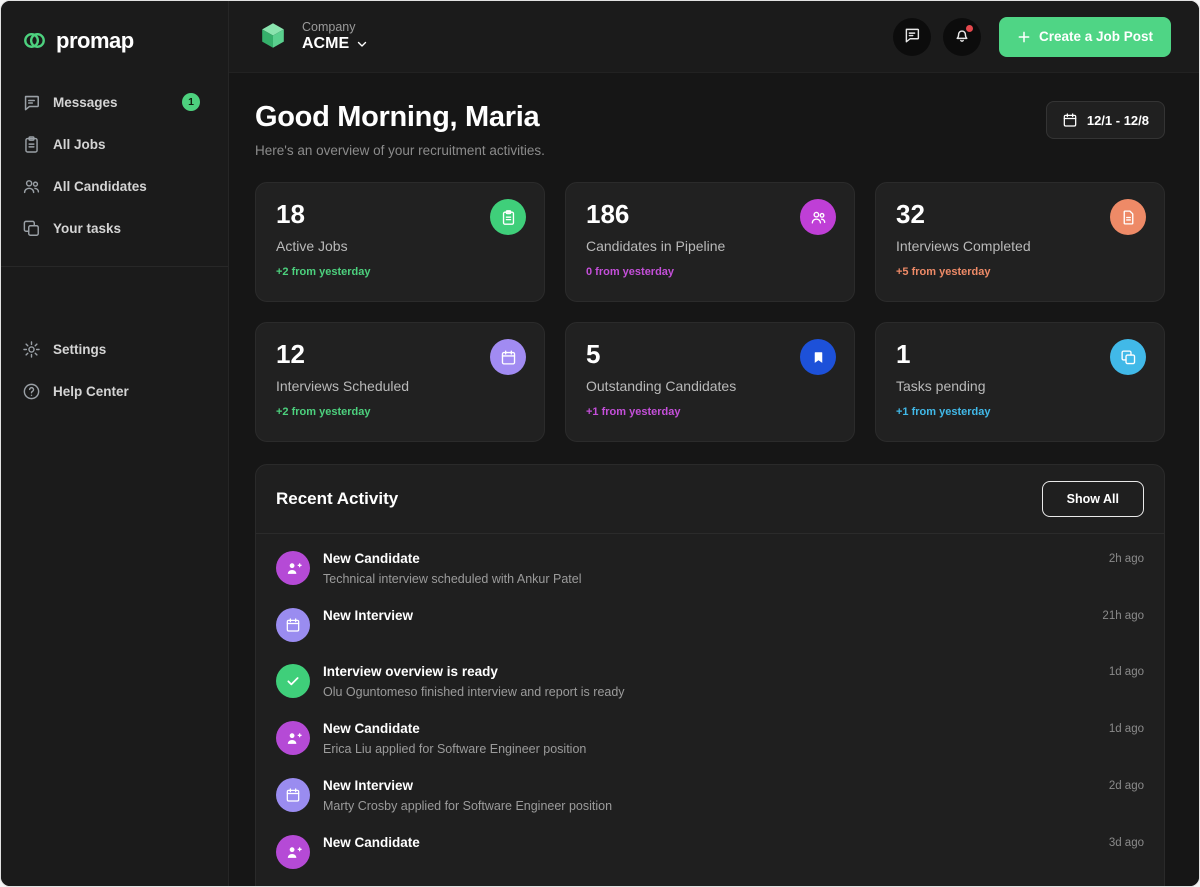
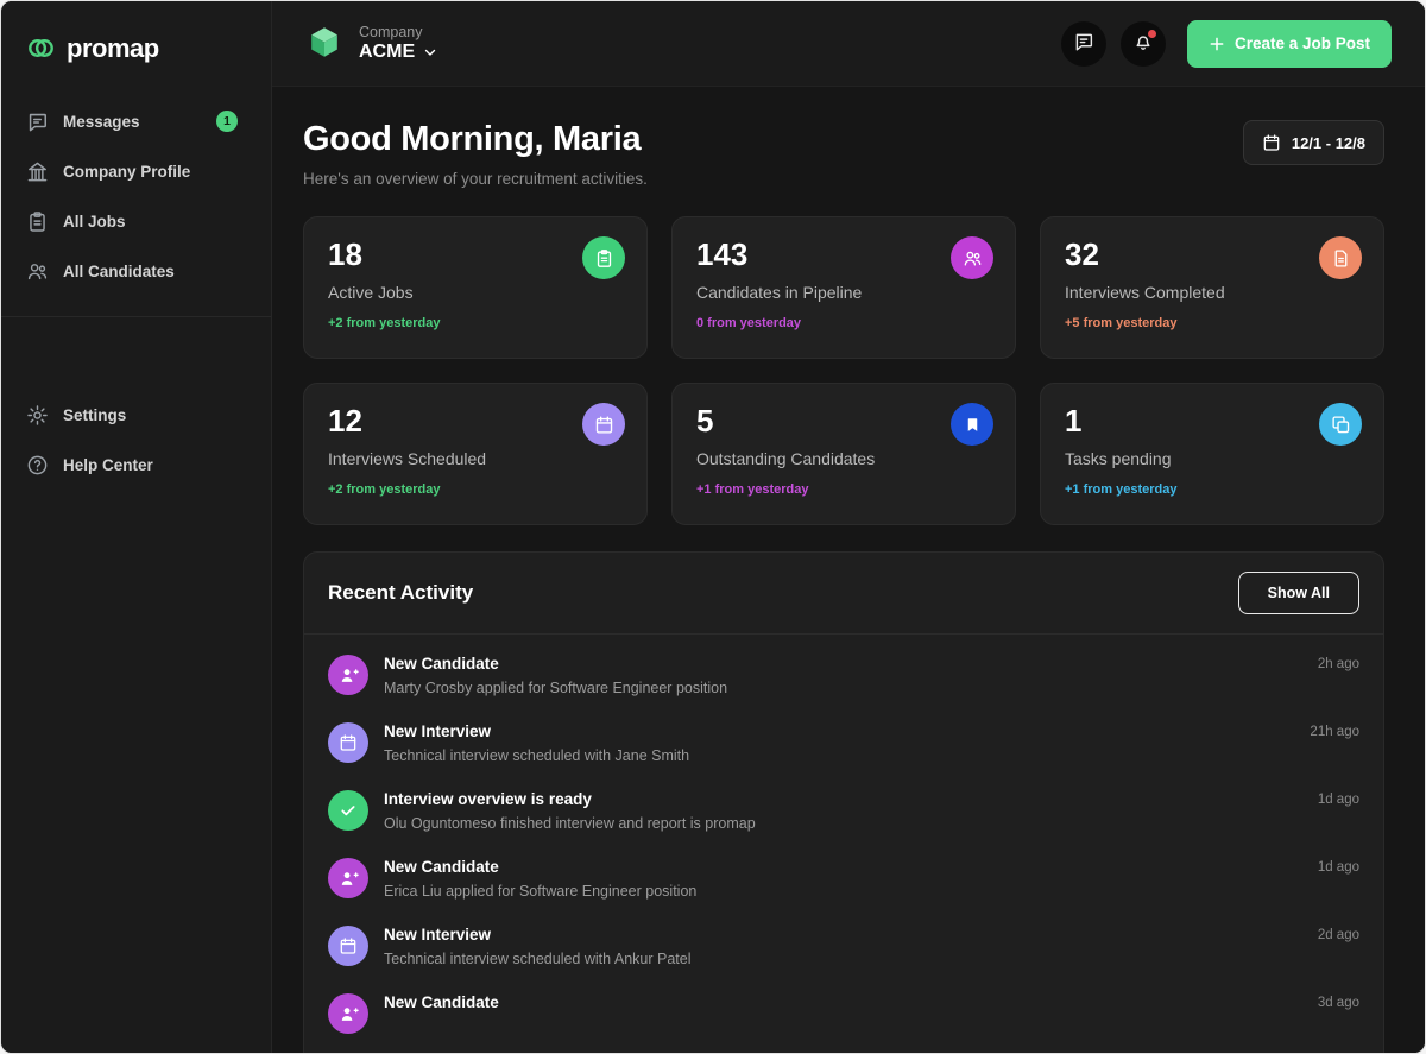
  promap
  Messages
  1
+ Company Profile
  All Jobs
  All Candidates
- Your tasks
  Settings
  Help Center
  Company
  ACME
  Create a Job Post
  Good Morning, Maria
  Here's an overview of your recruitment activities.
  12/1 - 12/8
  18
  Active Jobs
  +2 from yesterday
- 186
+ 143
  Candidates in Pipeline
  0 from yesterday
  32
  Interviews Completed
  +5 from yesterday
  12
  Interviews Scheduled
  +2 from yesterday
  5
  Outstanding Candidates
  +1 from yesterday
  1
  Tasks pending
  +1 from yesterday
  Recent Activity
  Show All
  New Candidate
- Technical interview scheduled with Ankur Patel
+ Marty Crosby applied for Software Engineer position
  2h ago
  New Interview
+ Technical interview scheduled with Jane Smith
  21h ago
  Interview overview is ready
- Olu Oguntomeso finished interview and report is ready
+ Olu Oguntomeso finished interview and report is promap
  1d ago
  New Candidate
  Erica Liu applied for Software Engineer position
  1d ago
  New Interview
- Marty Crosby applied for Software Engineer position
+ Technical interview scheduled with Ankur Patel
  2d ago
  New Candidate
  3d ago
